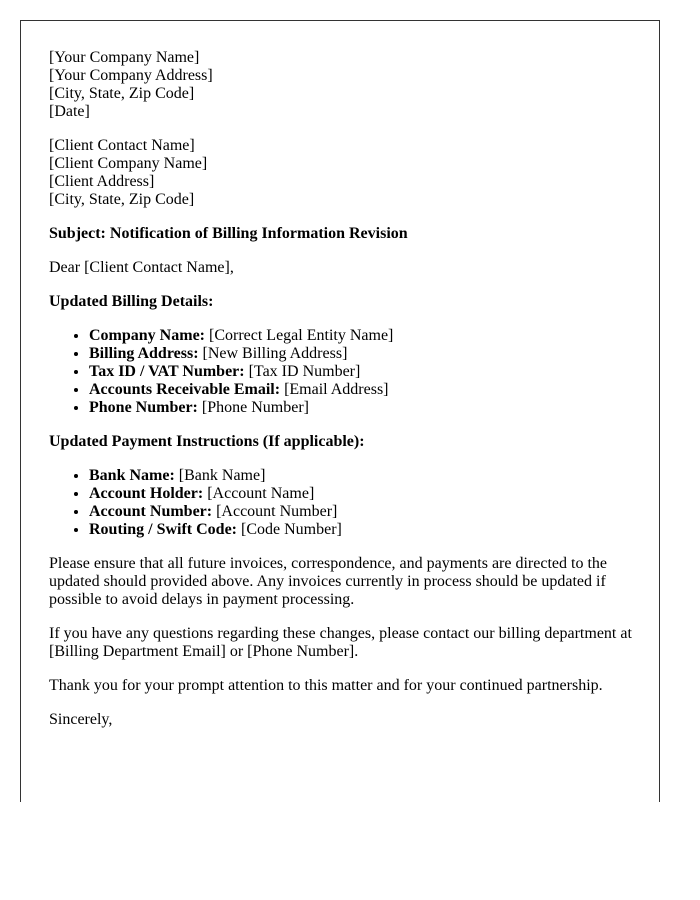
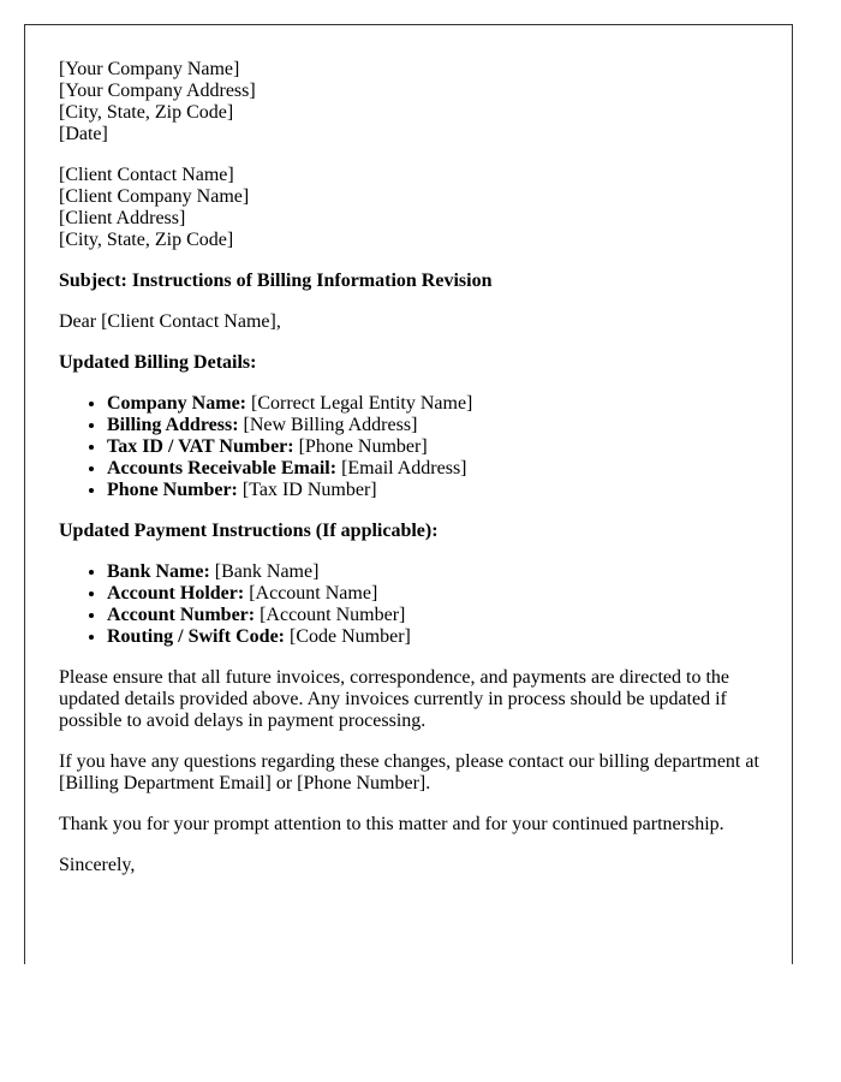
  [Your Company Name]
  [Your Company Address]
  [City, State, Zip Code]
  [Date]
  [Client Contact Name]
  [Client Company Name]
  [Client Address]
  [City, State, Zip Code]
- Subject: Notification of Billing Information Revision
+ Subject: Instructions of Billing Information Revision
  Dear [Client Contact Name],
  Updated Billing Details:
  Company Name: [Correct Legal Entity Name]
  Billing Address: [New Billing Address]
- Tax ID / VAT Number: [Tax ID Number]
+ Tax ID / VAT Number: [Phone Number]
  Accounts Receivable Email: [Email Address]
- Phone Number: [Phone Number]
+ Phone Number: [Tax ID Number]
  Updated Payment Instructions (If applicable):
  Bank Name: [Bank Name]
  Account Holder: [Account Name]
  Account Number: [Account Number]
  Routing / Swift Code: [Code Number]
- Please ensure that all future invoices, correspondence, and payments are directed to the updated should provided above. Any invoices currently in process should be updated if possible to avoid delays in payment processing.
+ Please ensure that all future invoices, correspondence, and payments are directed to the updated details provided above. Any invoices currently in process should be updated if possible to avoid delays in payment processing.
  If you have any questions regarding these changes, please contact our billing department at [Billing Department Email] or [Phone Number].
  Thank you for your prompt attention to this matter and for your continued partnership.
  Sincerely,
